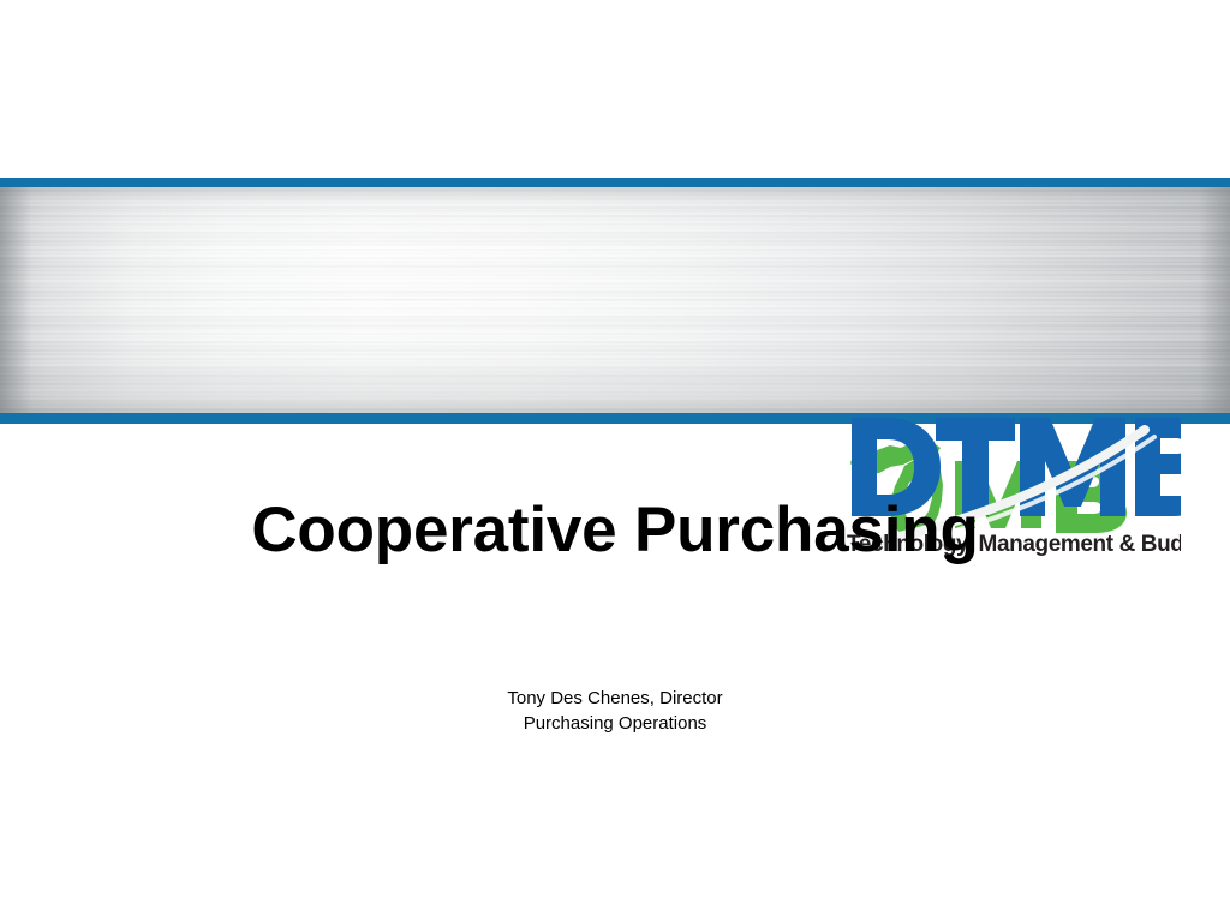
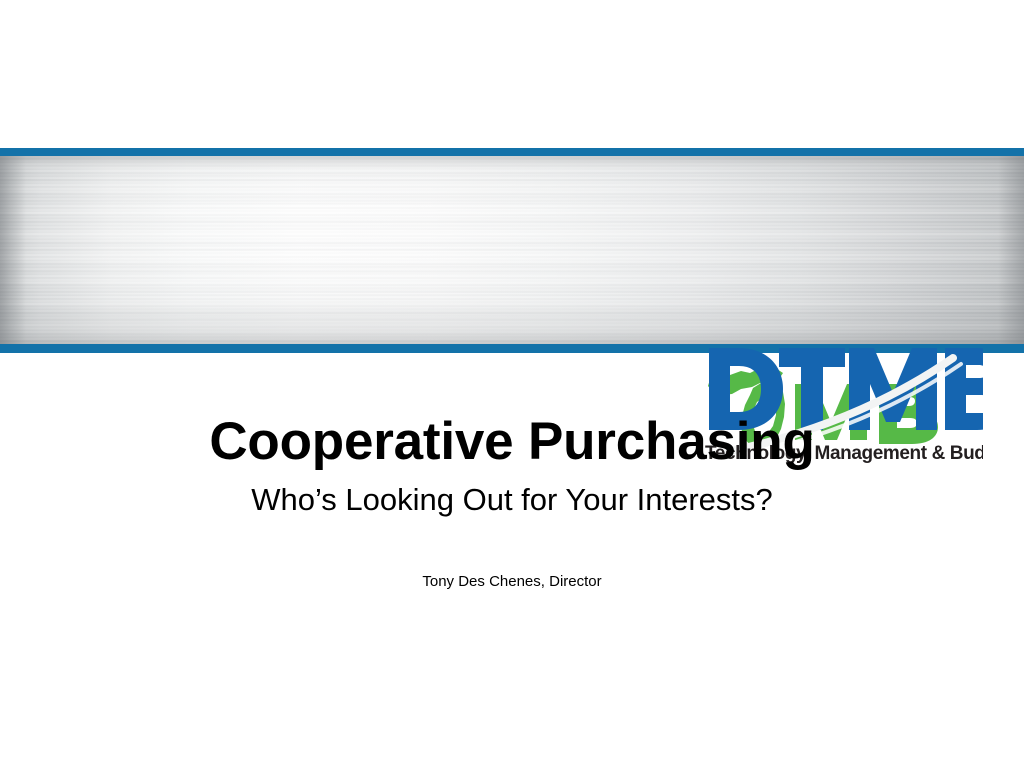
  Technology, Management & Bud
  Cooperative Purchasing
+ Who’s Looking Out for Your Interests?
  Tony Des Chenes, Director
- Purchasing Operations
